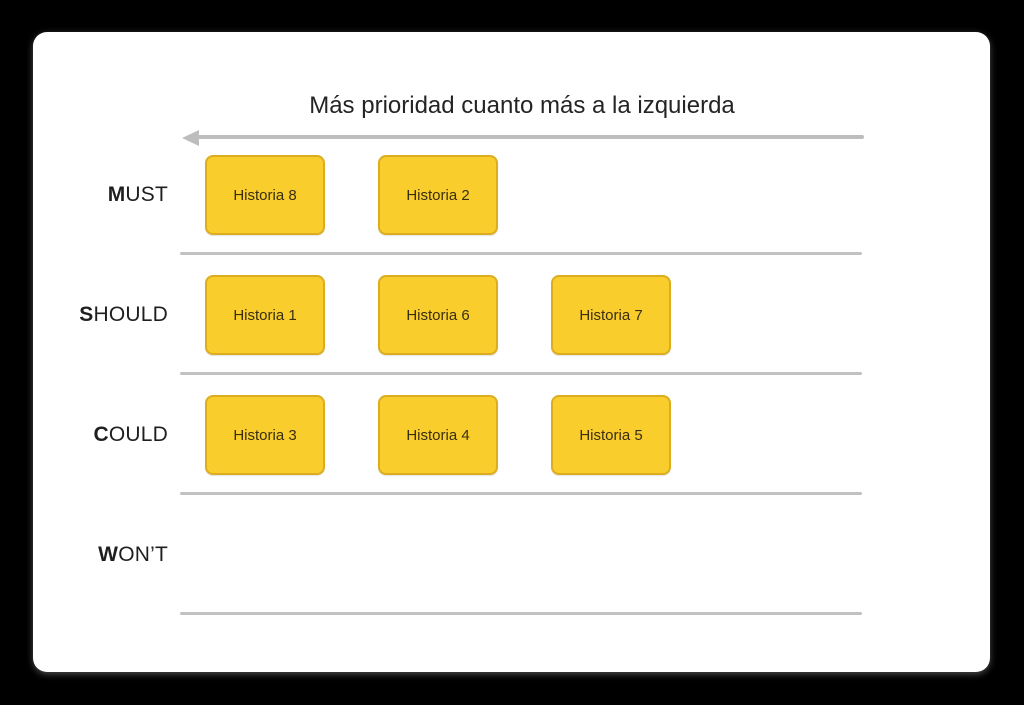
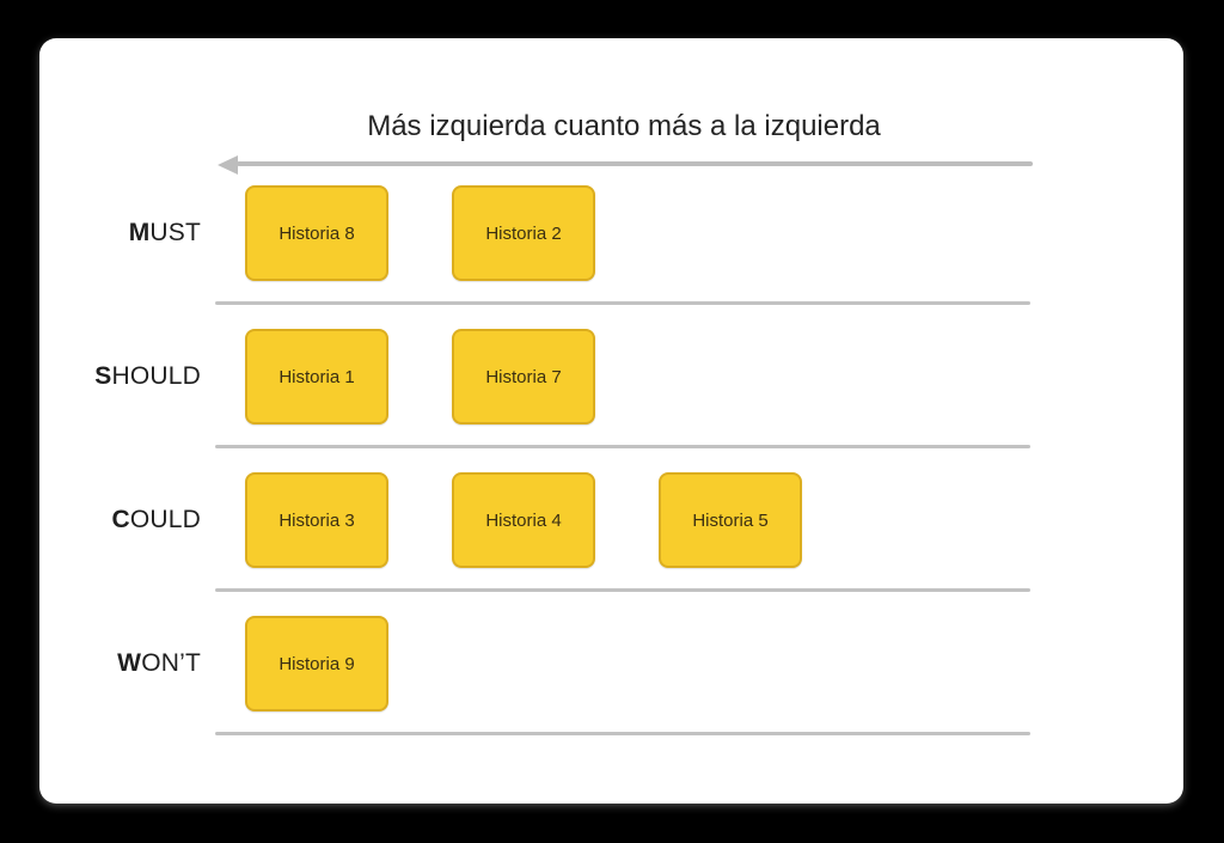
- Más prioridad cuanto más a la izquierda
+ Más izquierda cuanto más a la izquierda
  M
  UST
  Historia 8
  Historia 2
  S
  HOULD
  Historia 1
- Historia 6
  Historia 7
  C
  OULD
  Historia 3
  Historia 4
  Historia 5
  W
  ON’T
+ Historia 9
